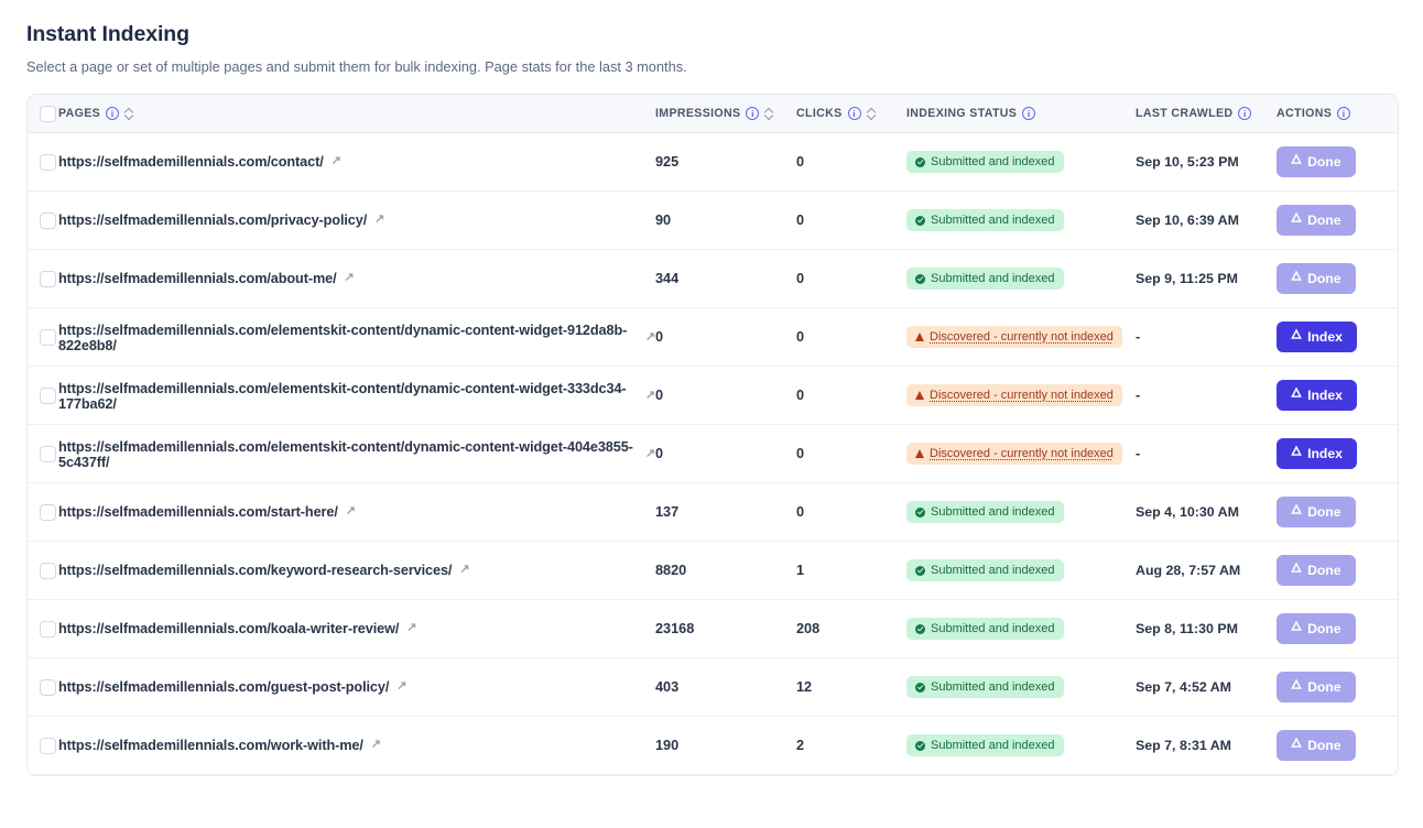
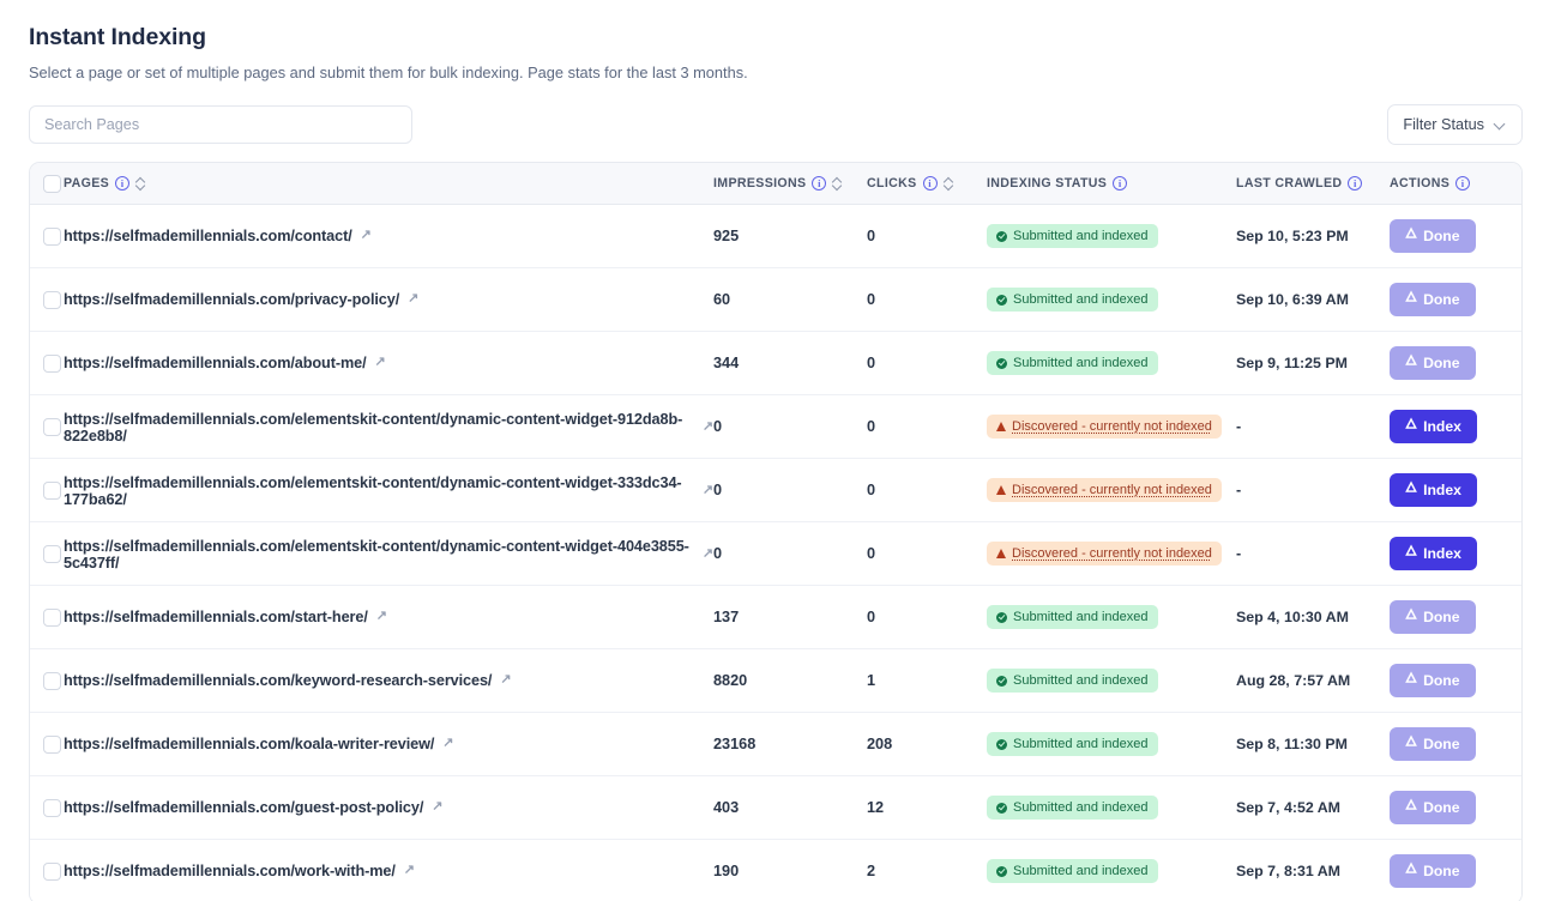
  Instant Indexing
  Select a page or set of multiple pages and submit them for bulk indexing. Page stats for the last 3 months.
+ Search Pages
+ Filter Status
  PAGES
  i
  IMPRESSIONS
  i
  CLICKS
  i
  INDEXING STATUS
  i
  LAST CRAWLED
  i
  ACTIONS
  i
  https://selfmademillennials.com/contact/
  ↗
  925
  0
  Submitted and indexed
  Sep 10, 5:23 PM
  🜂
  Done
  https://selfmademillennials.com/privacy-policy/
  ↗
- 90
+ 60
  0
  Submitted and indexed
  Sep 10, 6:39 AM
  🜂
  Done
  https://selfmademillennials.com/about-me/
  ↗
  344
  0
  Submitted and indexed
  Sep 9, 11:25 PM
  🜂
  Done
  https://selfmademillennials.com/elementskit-content/dynamic-content-widget-912da8b-822e8b8/
  ↗
  0
  0
  Discovered - currently not indexed
  -
  🜂
  Index
  https://selfmademillennials.com/elementskit-content/dynamic-content-widget-333dc34-177ba62/
  ↗
  0
  0
  Discovered - currently not indexed
  -
  🜂
  Index
  https://selfmademillennials.com/elementskit-content/dynamic-content-widget-404e3855-5c437ff/
  ↗
  0
  0
  Discovered - currently not indexed
  -
  🜂
  Index
  https://selfmademillennials.com/start-here/
  ↗
  137
  0
  Submitted and indexed
  Sep 4, 10:30 AM
  🜂
  Done
  https://selfmademillennials.com/keyword-research-services/
  ↗
  8820
  1
  Submitted and indexed
  Aug 28, 7:57 AM
  🜂
  Done
  https://selfmademillennials.com/koala-writer-review/
  ↗
  23168
  208
  Submitted and indexed
  Sep 8, 11:30 PM
  🜂
  Done
  https://selfmademillennials.com/guest-post-policy/
  ↗
  403
  12
  Submitted and indexed
  Sep 7, 4:52 AM
  🜂
  Done
  https://selfmademillennials.com/work-with-me/
  ↗
  190
  2
  Submitted and indexed
  Sep 7, 8:31 AM
  🜂
  Done
